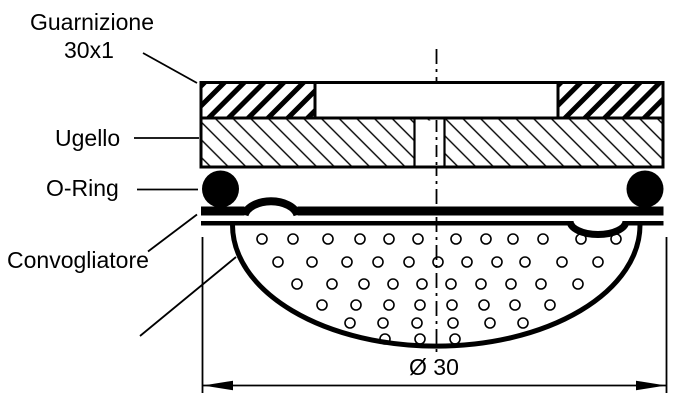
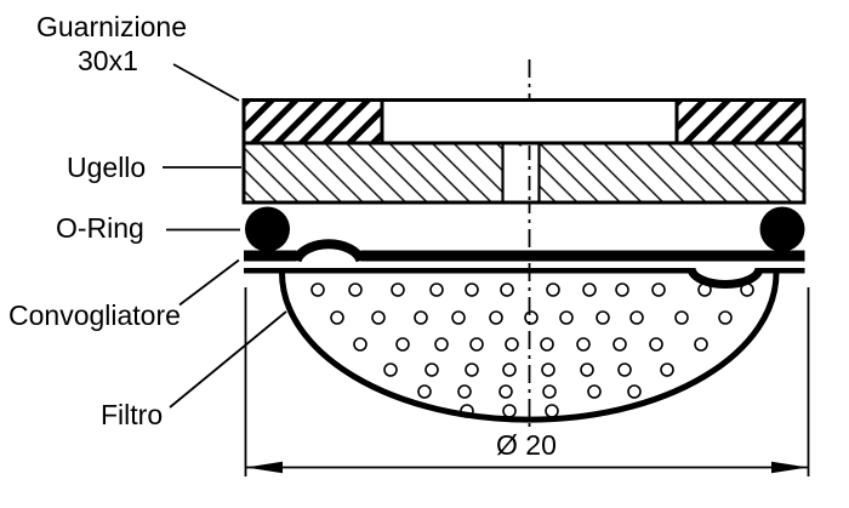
  Guarnizione
  30x1
  Ugello
  O-Ring
  Convogliatore
+ Filtro
- Ø 30
+ Ø 20
